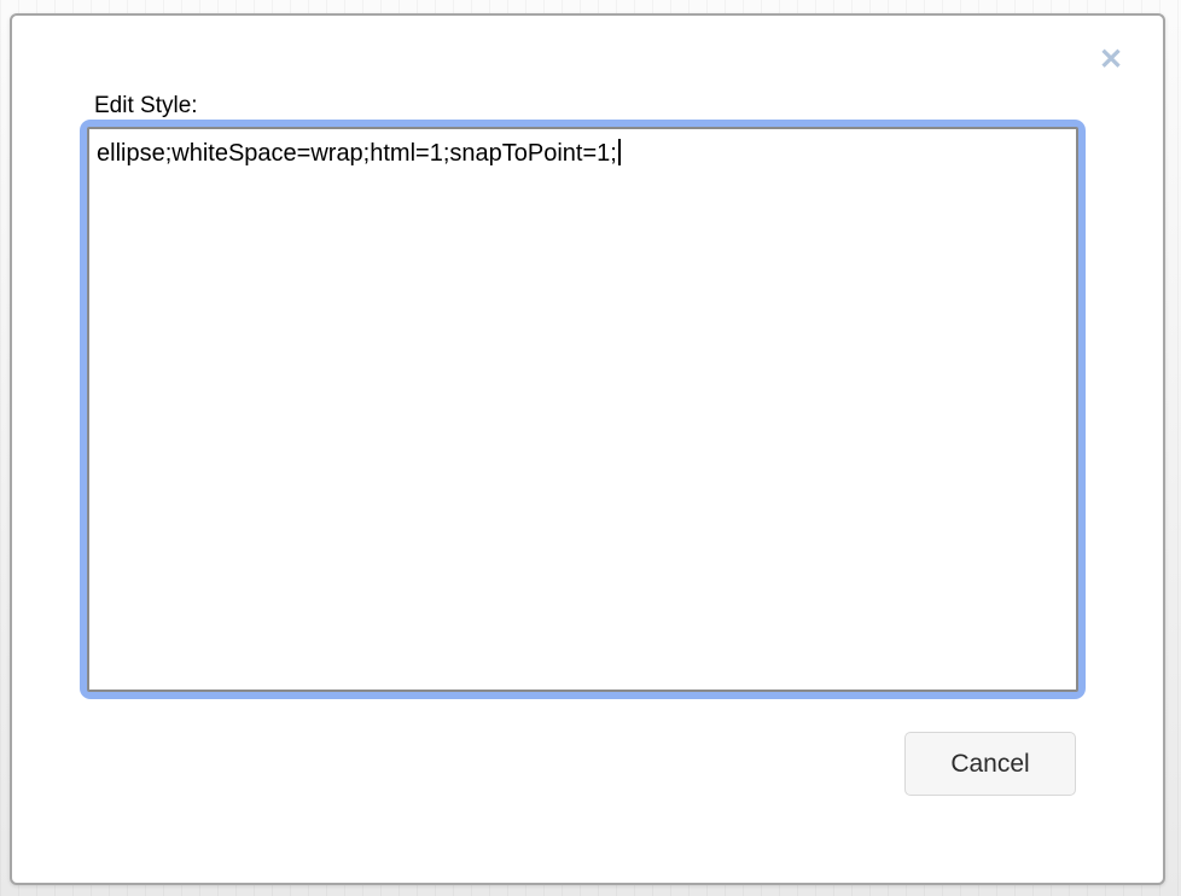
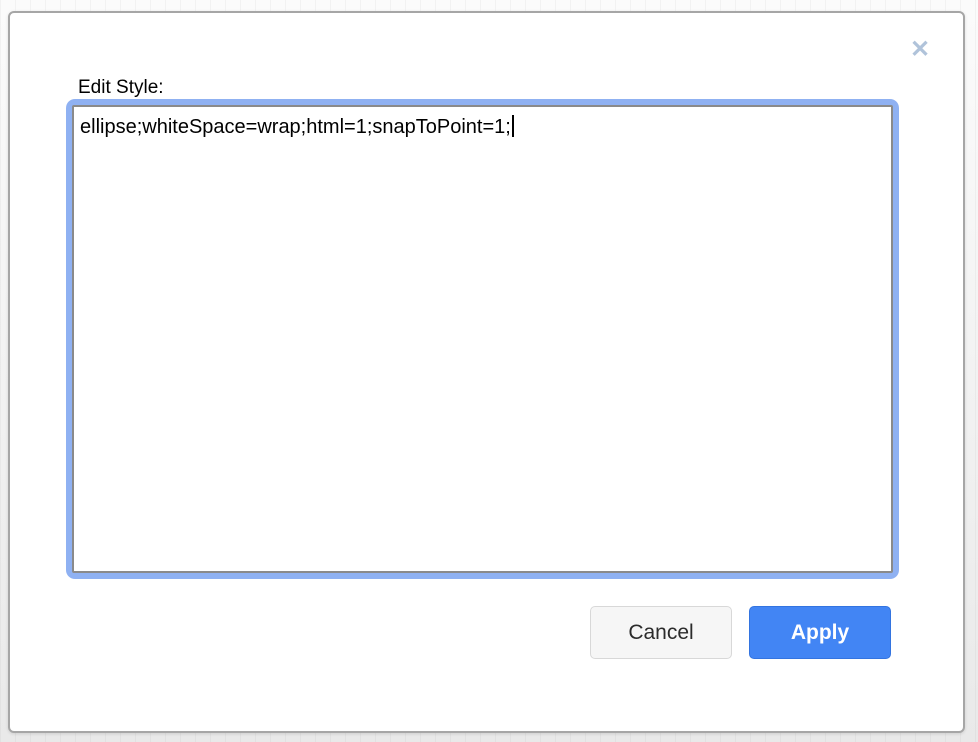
  ✕
  Edit Style:
  ellipse;whiteSpace=wrap;html=1;snapToPoint=1;
  Cancel
+ Apply
